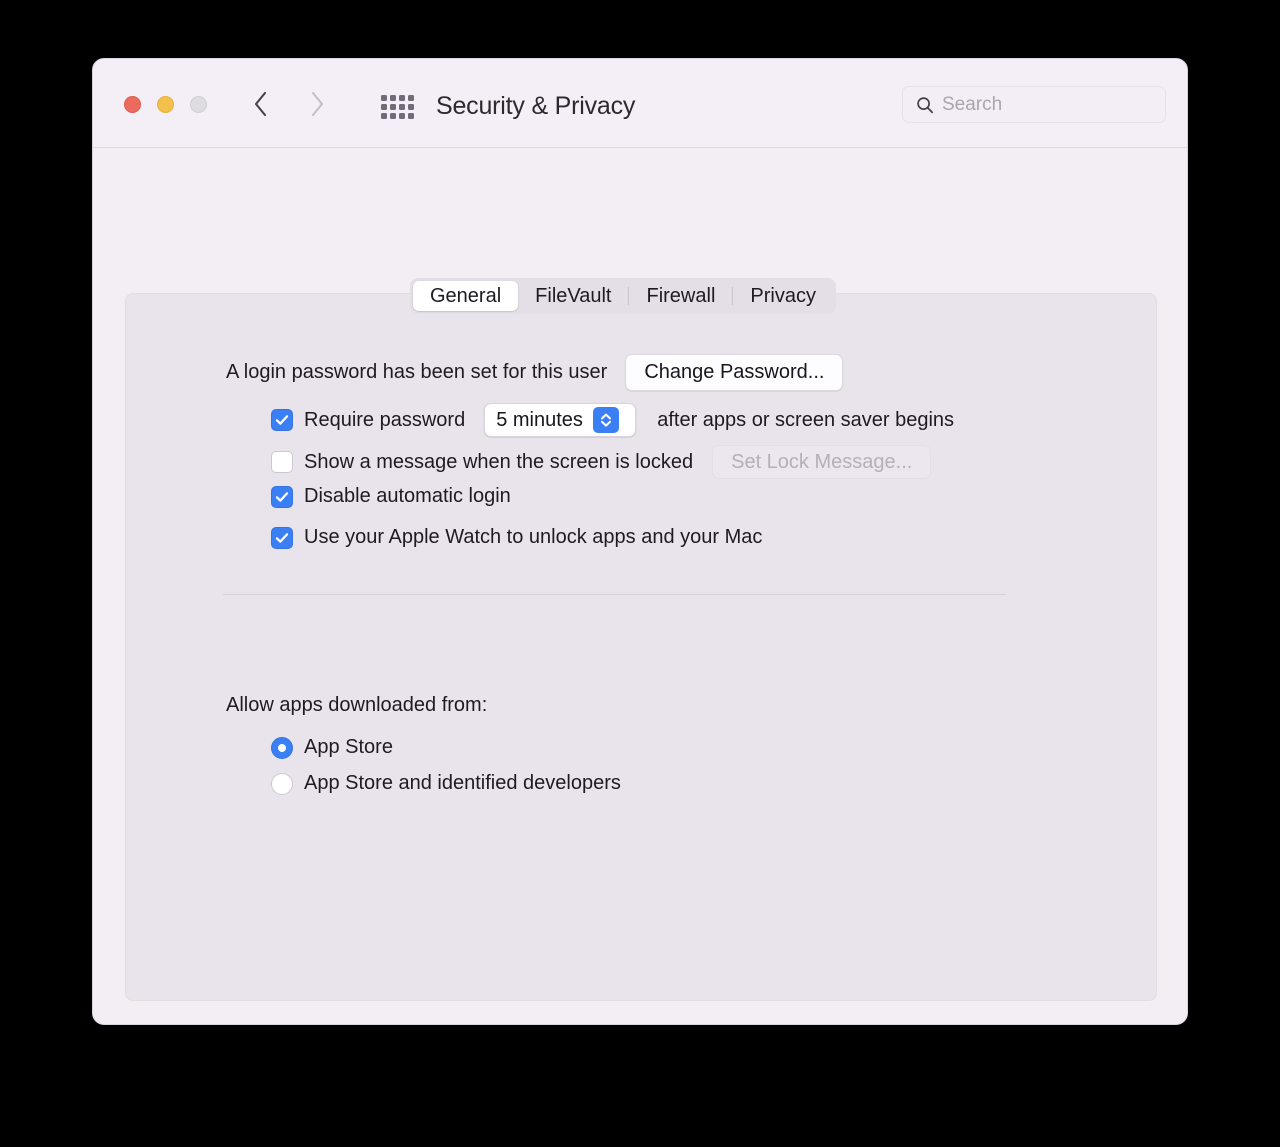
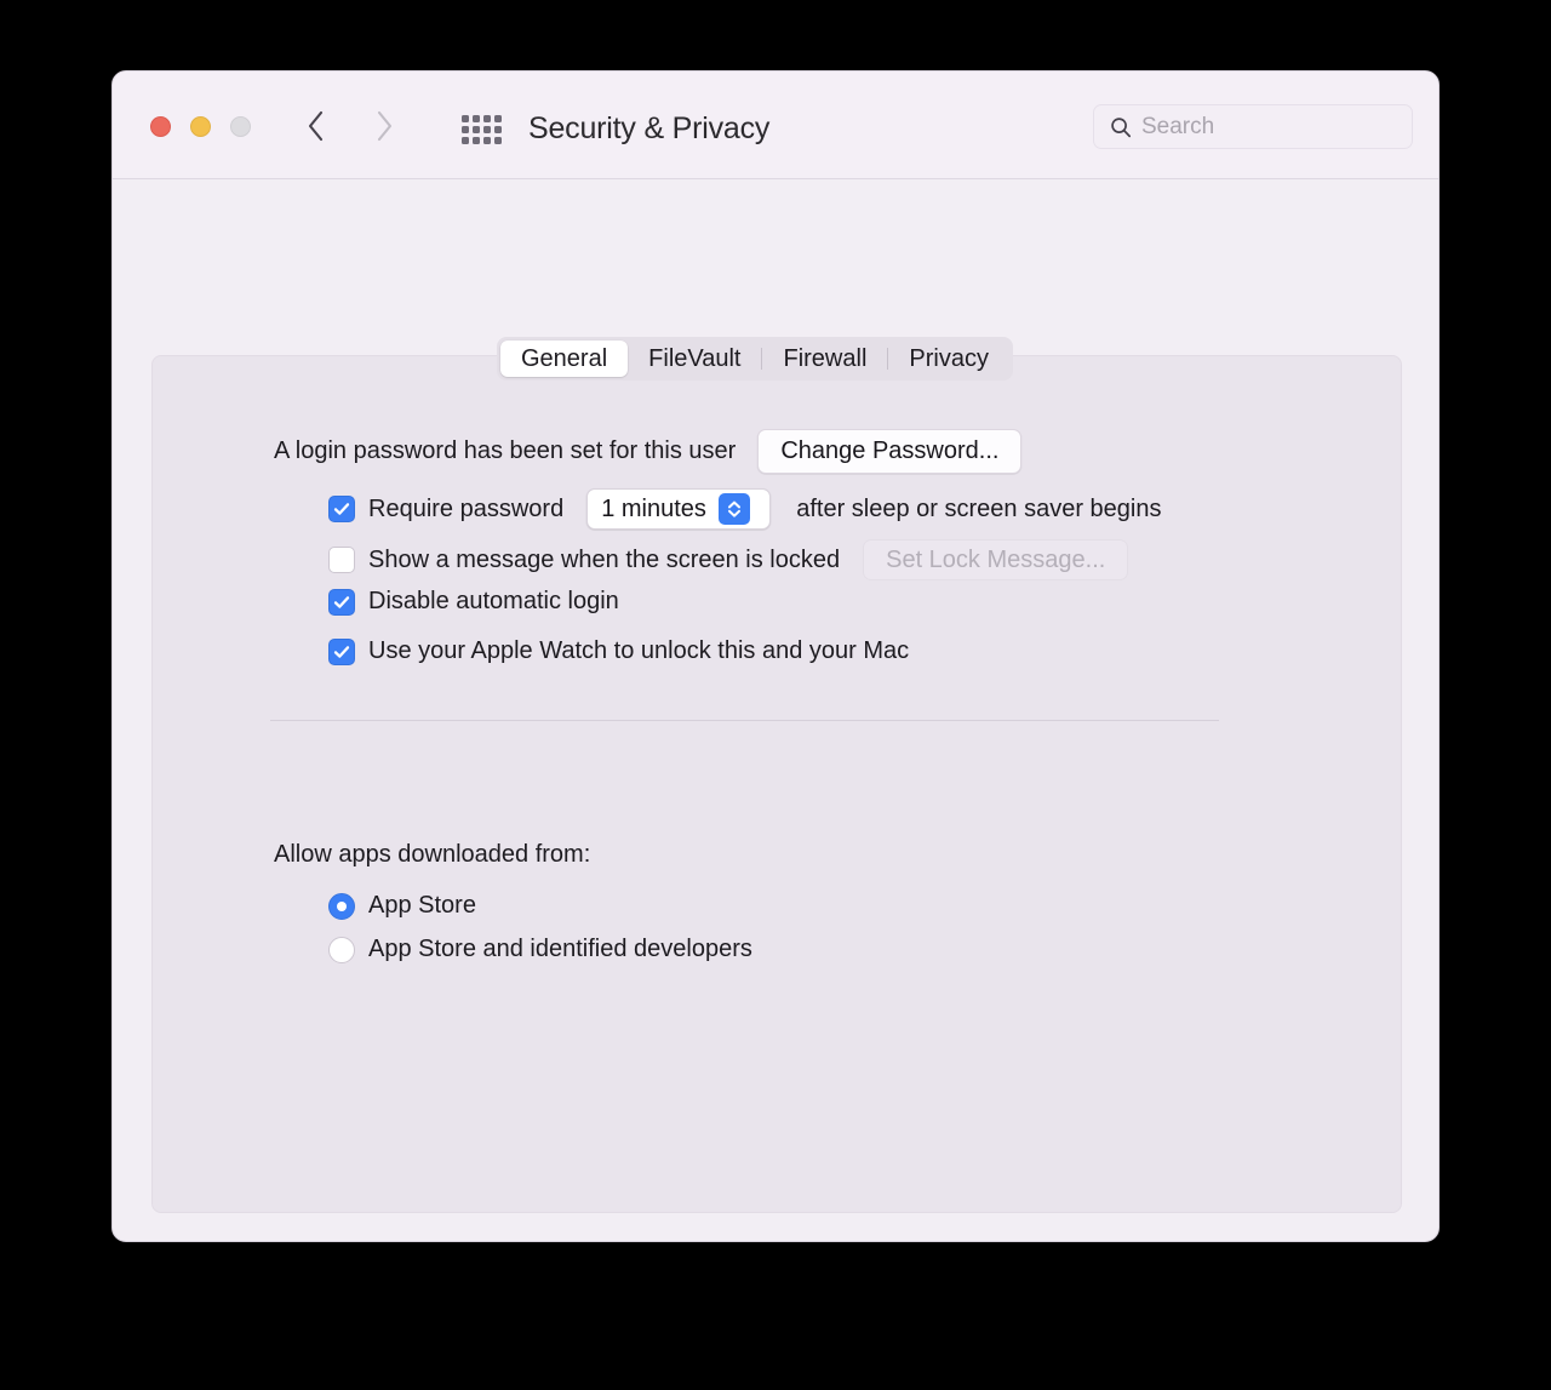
  Security & Privacy
  Search
  General
  FileVault
  Firewall
  Privacy
  A login password has been set for this user
  Change Password...
  Require password
- 5 minutes
+ 1 minutes
- after apps or screen saver begins
+ after sleep or screen saver begins
  Show a message when the screen is locked
  Set Lock Message...
  Disable automatic login
- Use your Apple Watch to unlock apps and your Mac
+ Use your Apple Watch to unlock this and your Mac
  Allow apps downloaded from:
  App Store
  App Store and identified developers
